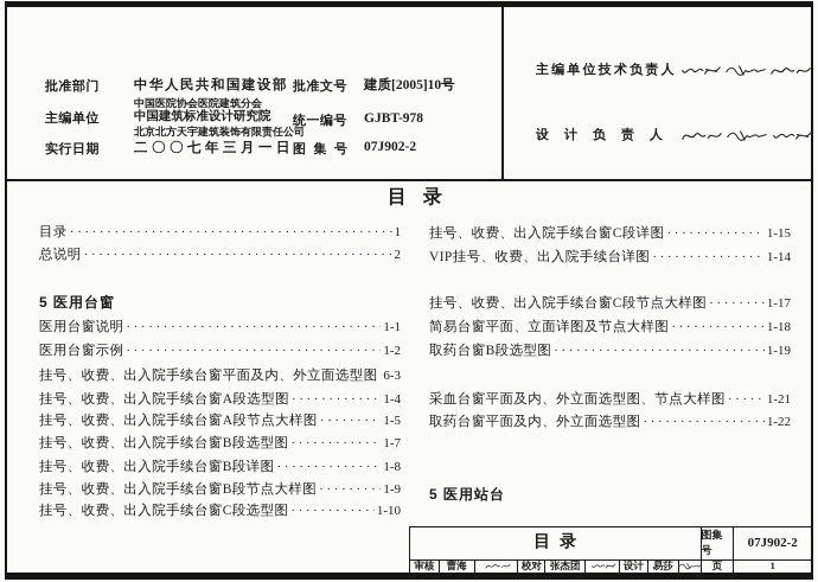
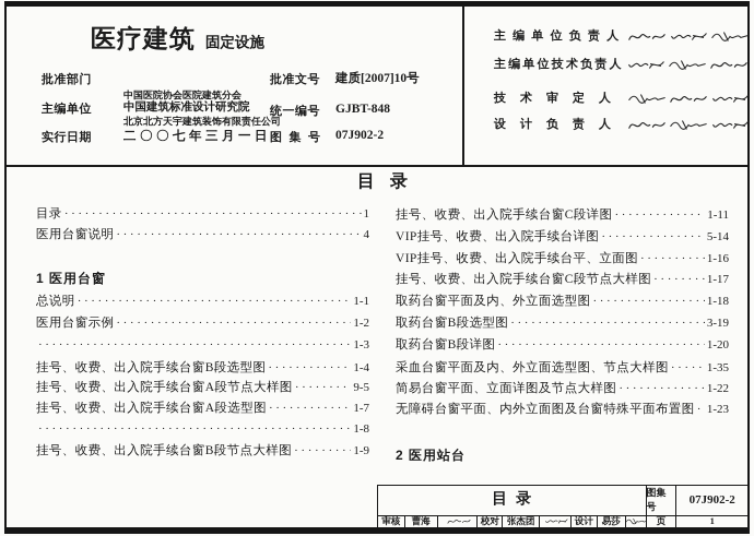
+ 医疗建筑
+ 固定设施
  批准部门
- 中华人民共和国建设部
  中国医院协会医院建筑分会
  主编单位
  中国建筑标准设计研究院
  北京北方天宇建筑装饰有限责任公司
  实行日期
  二〇〇七年三月一日
  批准文号
- 建质[2005]10号
+ 建质[2007]10号
  统一编号
- GJBT-978
+ GJBT-848
  图集号
  07J902-2
+ 主编单位负责人
  主编单位技术负责人
+ 技术审定人
  设计负责人
  目录
  目录
  1
- 总说明
+ 医用台窗说明
- 2
+ 4
- 5 医用台窗
+ 1 医用台窗
- 医用台窗说明
+ 总说明
  1-1
  医用台窗示例
  1-2
- 挂号、收费、出入院手续台窗平面及内、外立面选型图
- 6-3
+ 1-3
- 挂号、收费、出入院手续台窗A段选型图
+ 挂号、收费、出入院手续台窗B段选型图
  1-4
  挂号、收费、出入院手续台窗A段节点大样图
- 1-5
+ 9-5
- 挂号、收费、出入院手续台窗B段选型图
+ 挂号、收费、出入院手续台窗A段选型图
  1-7
- 挂号、收费、出入院手续台窗B段详图
  1-8
  挂号、收费、出入院手续台窗B段节点大样图
  1-9
- 挂号、收费、出入院手续台窗C段选型图
- 1-10
  挂号、收费、出入院手续台窗C段详图
- 1-15
+ 1-11
  VIP挂号、收费、出入院手续台详图
- 1-14
+ 5-14
+ VIP挂号、收费、出入院手续台平、立面图
+ 1-16
  挂号、收费、出入院手续台窗C段节点大样图
  1-17
- 简易台窗平面、立面详图及节点大样图
+ 取药台窗平面及内、外立面选型图
  1-18
  取药台窗B段选型图
- 1-19
+ 3-19
+ 取药台窗B段详图
+ 1-20
  采血台窗平面及内、外立面选型图、节点大样图
- 1-21
+ 1-35
- 取药台窗平面及内、外立面选型图
+ 简易台窗平面、立面详图及节点大样图
  1-22
+ 无障碍台窗平面、内外立面图及台窗特殊平面布置图
+ 1-23
- 5 医用站台
+ 2 医用站台
  目录
  图集号
  07J902-2
  审核
  曹海
  校对
  张杰团
  设计
  易莎
  页
  1
